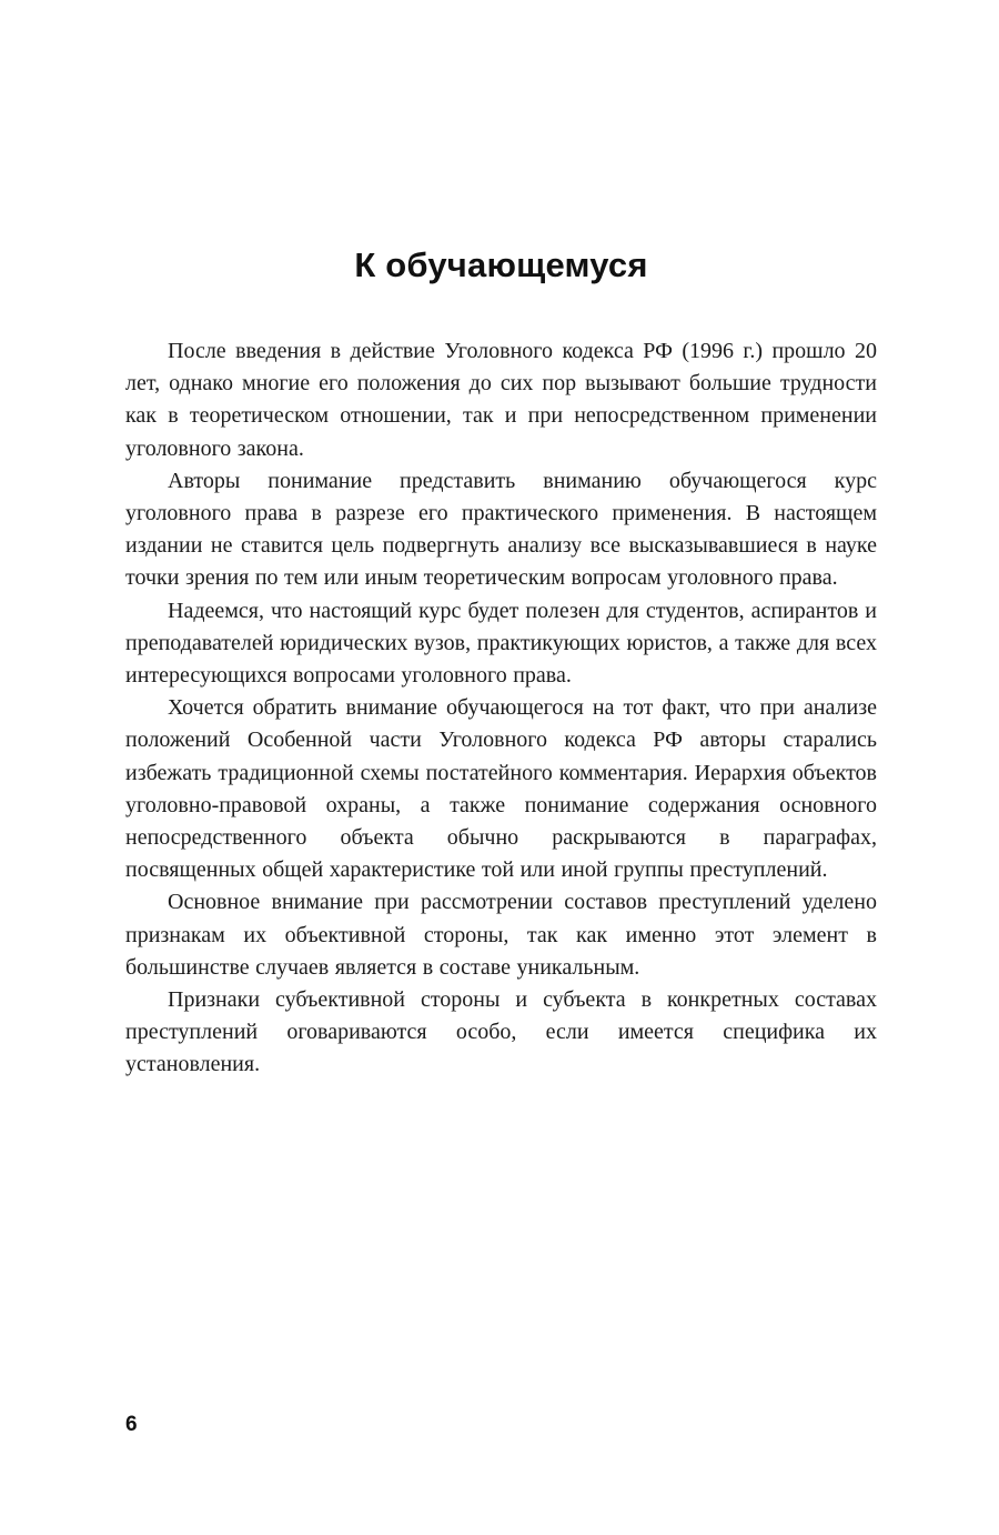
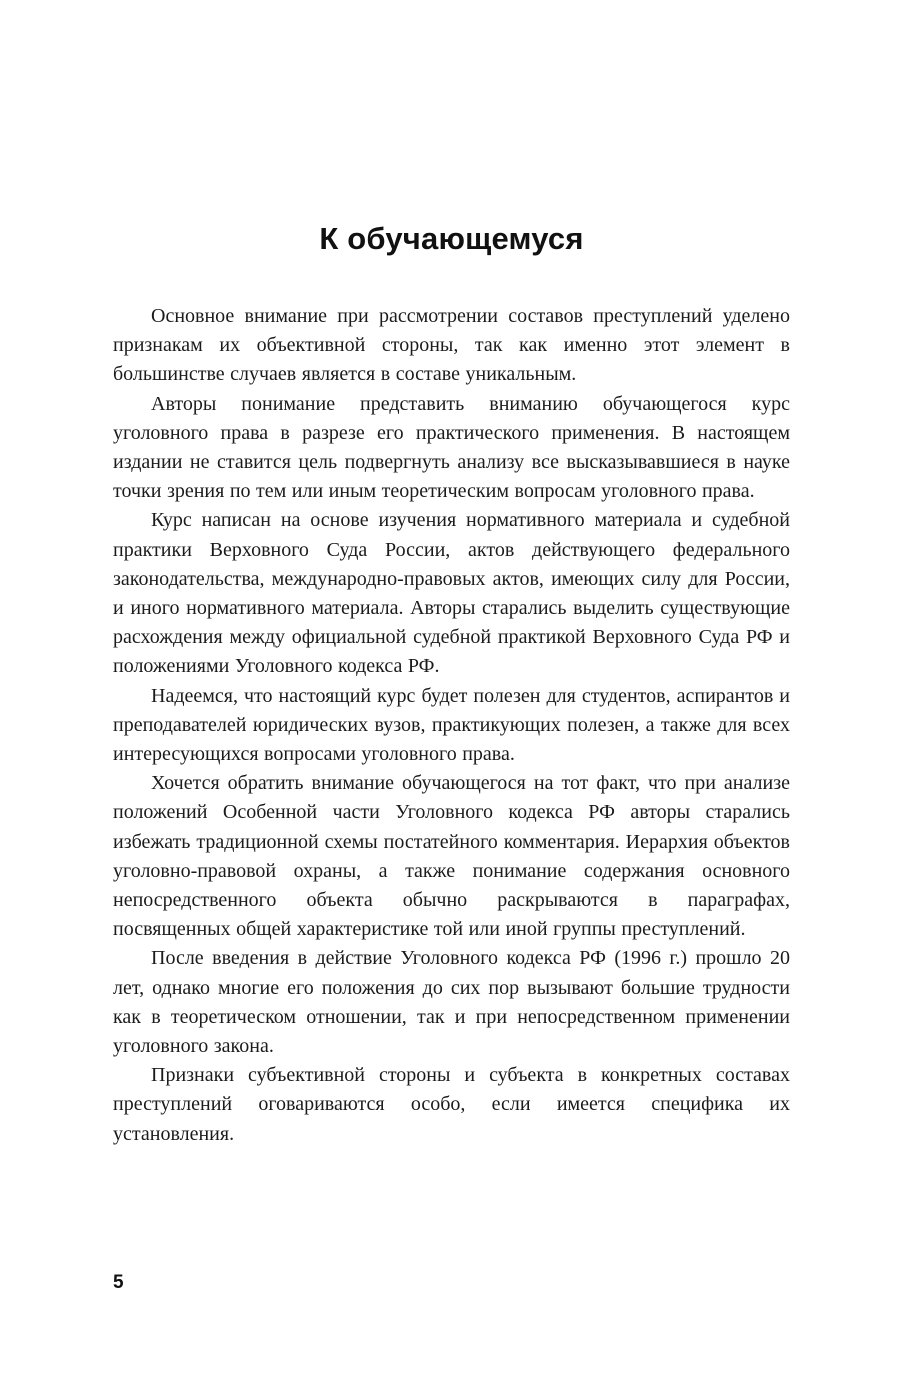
  К обучающемуся
- После введения в действие Уголовного кодекса РФ (1996 г.) прошло 20 лет, однако многие его положения до сих пор вызывают большие трудности как в теоретическом отношении, так и при непосредственном применении уголовного закона.
+ Основное внимание при рассмотрении составов преступлений уделено признакам их объективной стороны, так как именно этот элемент в большинстве случаев является в составе уникальным.
  Авторы понимание представить вниманию обучающегося курс уголовного права в разрезе его практического применения. В настоящем издании не ставится цель подвергнуть анализу все высказывавшиеся в науке точки зрения по тем или иным теоретическим вопросам уголовного права.
+ Курс написан на основе изучения нормативного материала и судебной практики Верховного Суда России, актов действующего федерального законодательства, международно-правовых актов, имеющих силу для России, и иного нормативного материала. Авторы старались выделить существующие расхождения между официальной судебной практикой Верховного Суда РФ и положениями Уголовного кодекса РФ.
- Надеемся, что настоящий курс будет полезен для студентов, аспирантов и преподавателей юридических вузов, практикующих юристов, а также для всех интересующихся вопросами уголовного права.
+ Надеемся, что настоящий курс будет полезен для студентов, аспирантов и преподавателей юридических вузов, практикующих полезен, а также для всех интересующихся вопросами уголовного права.
  Хочется обратить внимание обучающегося на тот факт, что при анализе положений Особенной части Уголовного кодекса РФ авторы старались избежать традиционной схемы постатейного комментария. Иерархия объектов уголовно-правовой охраны, а также понимание содержания основного непосредственного объекта обычно раскрываются в параграфах, посвященных общей характеристике той или иной группы преступлений.
- Основное внимание при рассмотрении составов преступлений уделено признакам их объективной стороны, так как именно этот элемент в большинстве случаев является в составе уникальным.
+ После введения в действие Уголовного кодекса РФ (1996 г.) прошло 20 лет, однако многие его положения до сих пор вызывают большие трудности как в теоретическом отношении, так и при непосредственном применении уголовного закона.
  Признаки субъективной стороны и субъекта в конкретных составах преступлений оговариваются особо, если имеется специфика их установления.
- 6
+ 5
